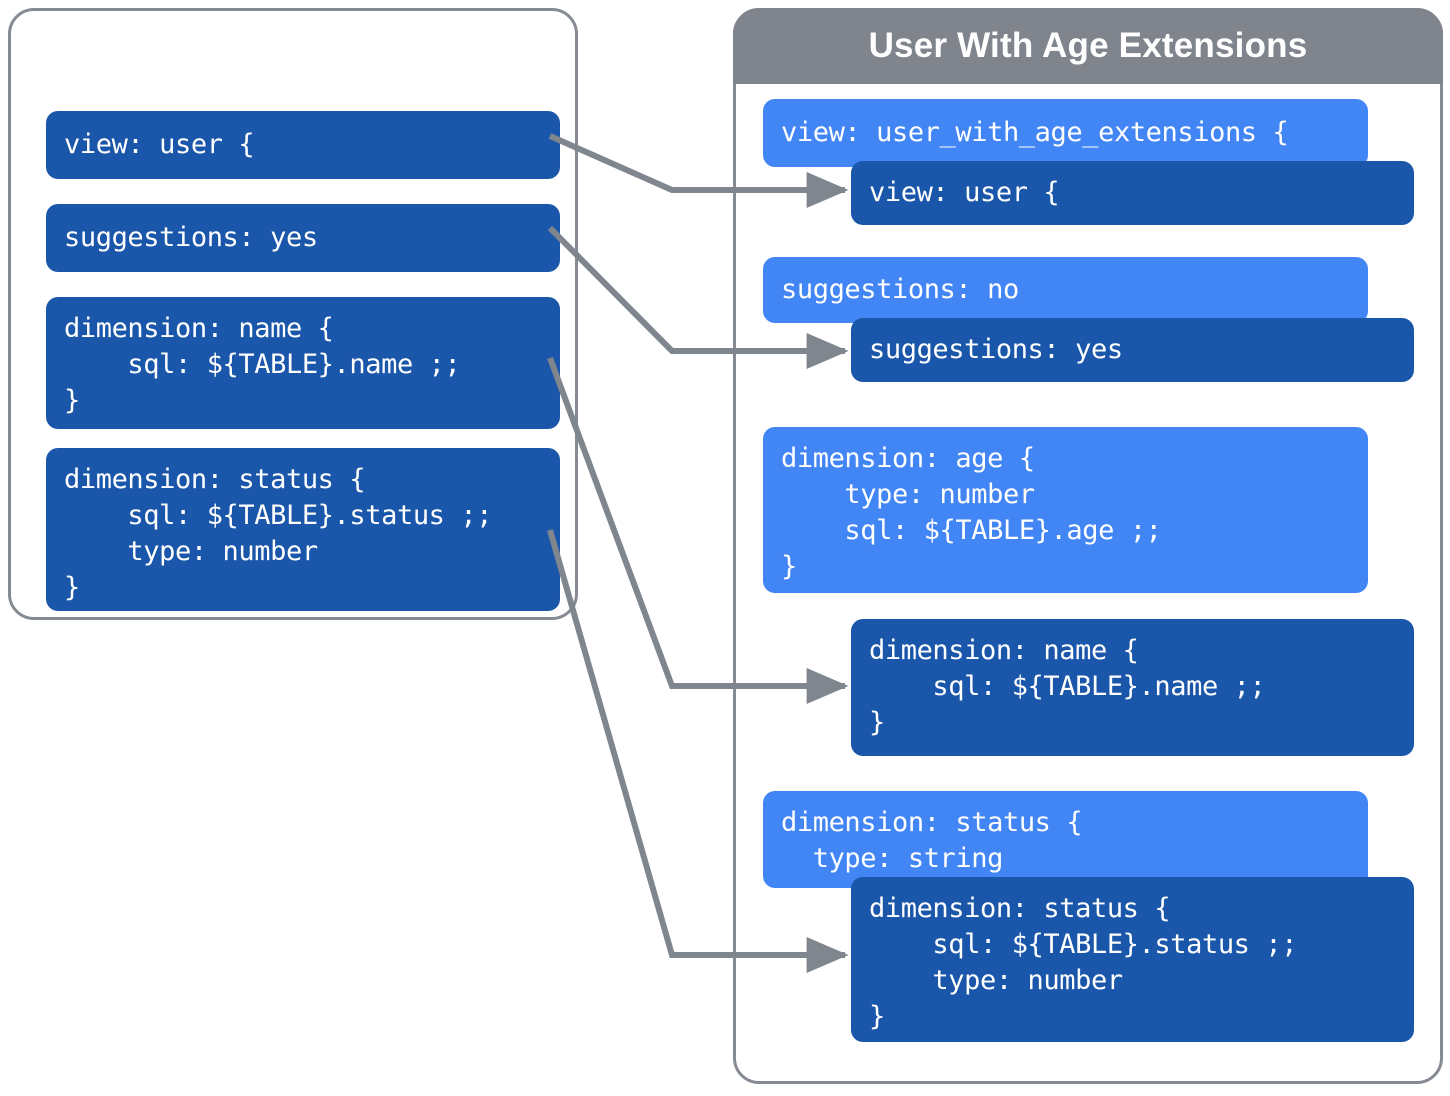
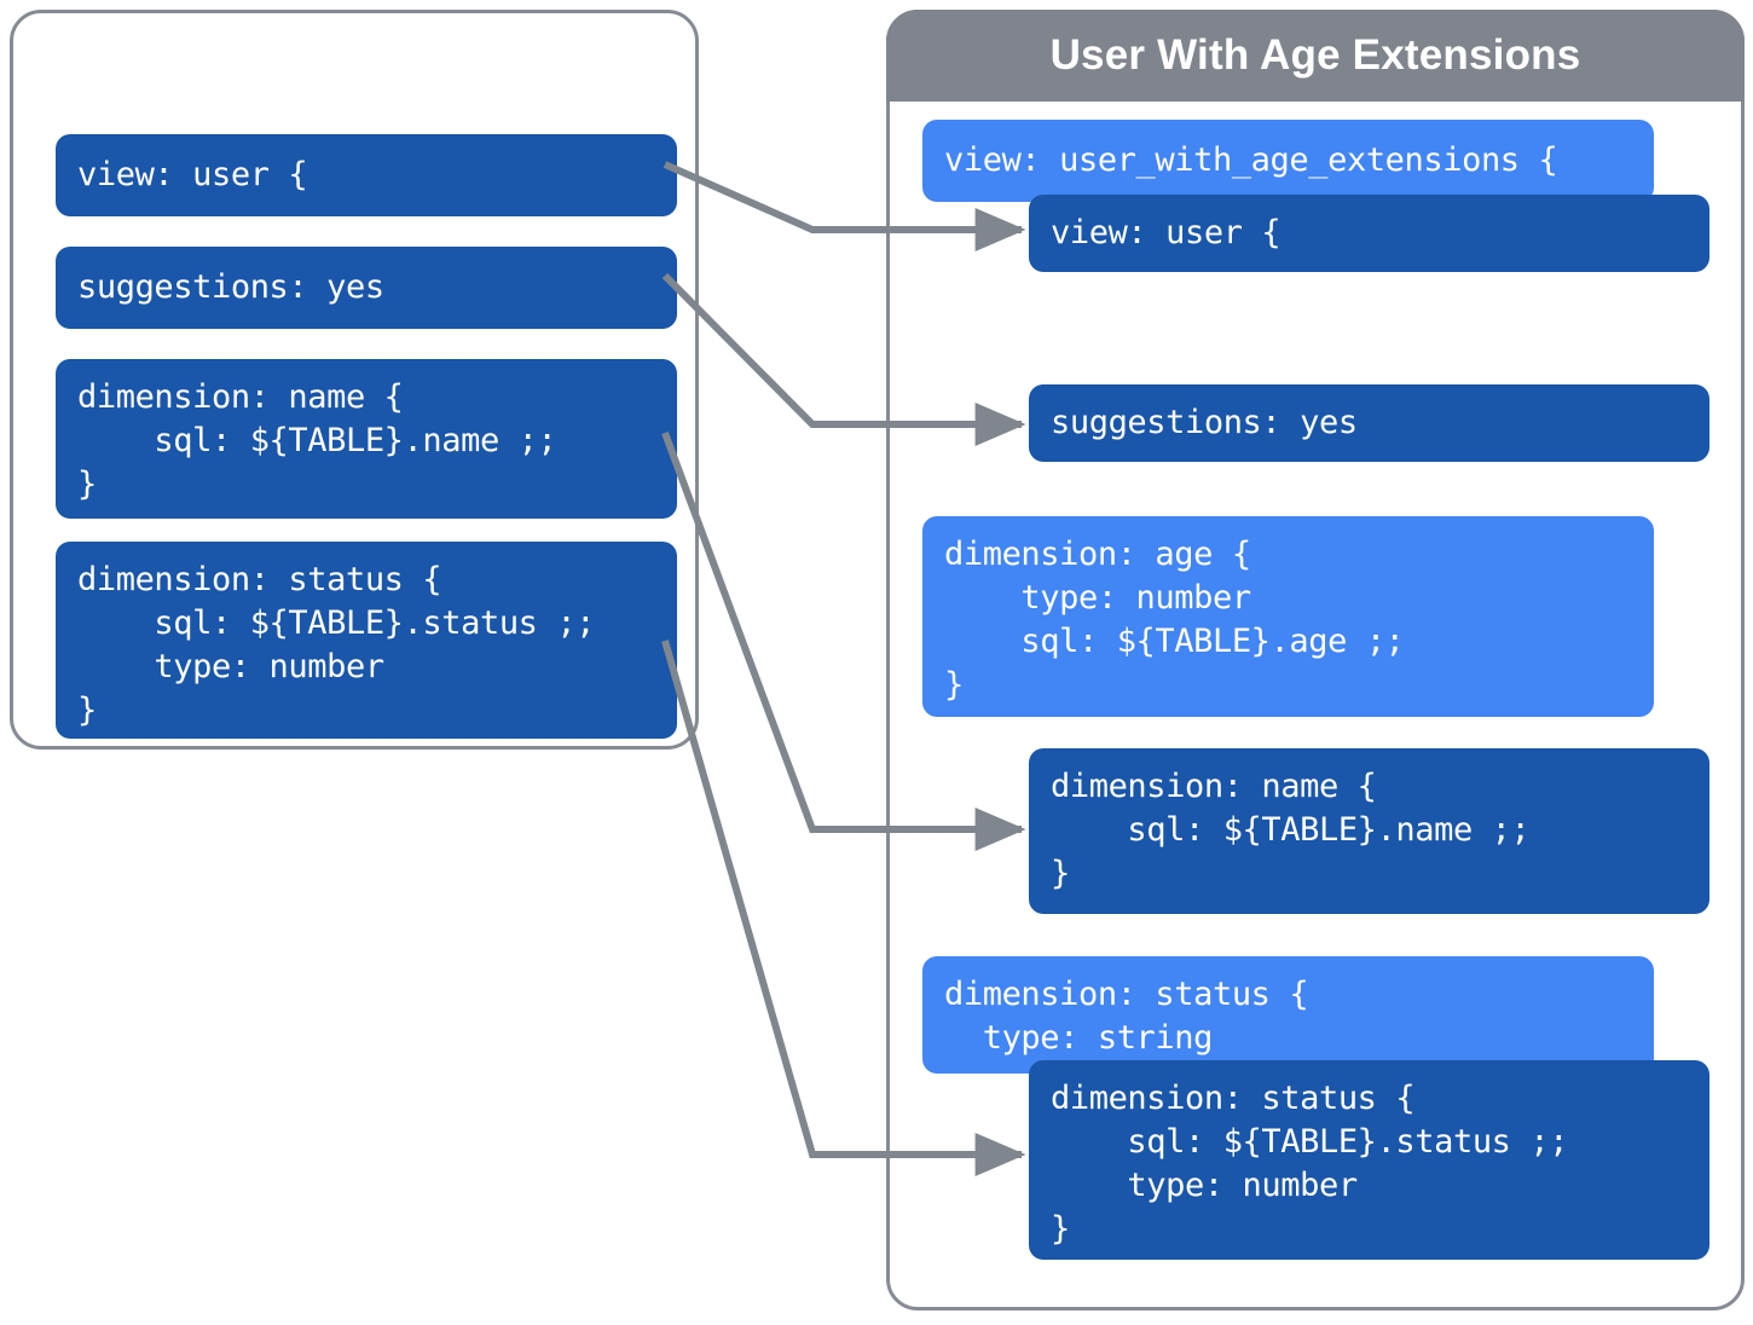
  view: user {
  suggestions: yes
  dimension: name {
  sql: ${TABLE}.name ;;
  }
  dimension: status {
  sql: ${TABLE}.status ;;
  type: number
  }
  User With Age Extensions
  view: user_with_age_extensions {
  view: user {
- suggestions: no
  suggestions: yes
  dimension: age {
  type: number
  sql: ${TABLE}.age ;;
  }
  dimension: name {
  sql: ${TABLE}.name ;;
  }
  dimension: status {
  type: string
  dimension: status {
  sql: ${TABLE}.status ;;
  type: number
  }
